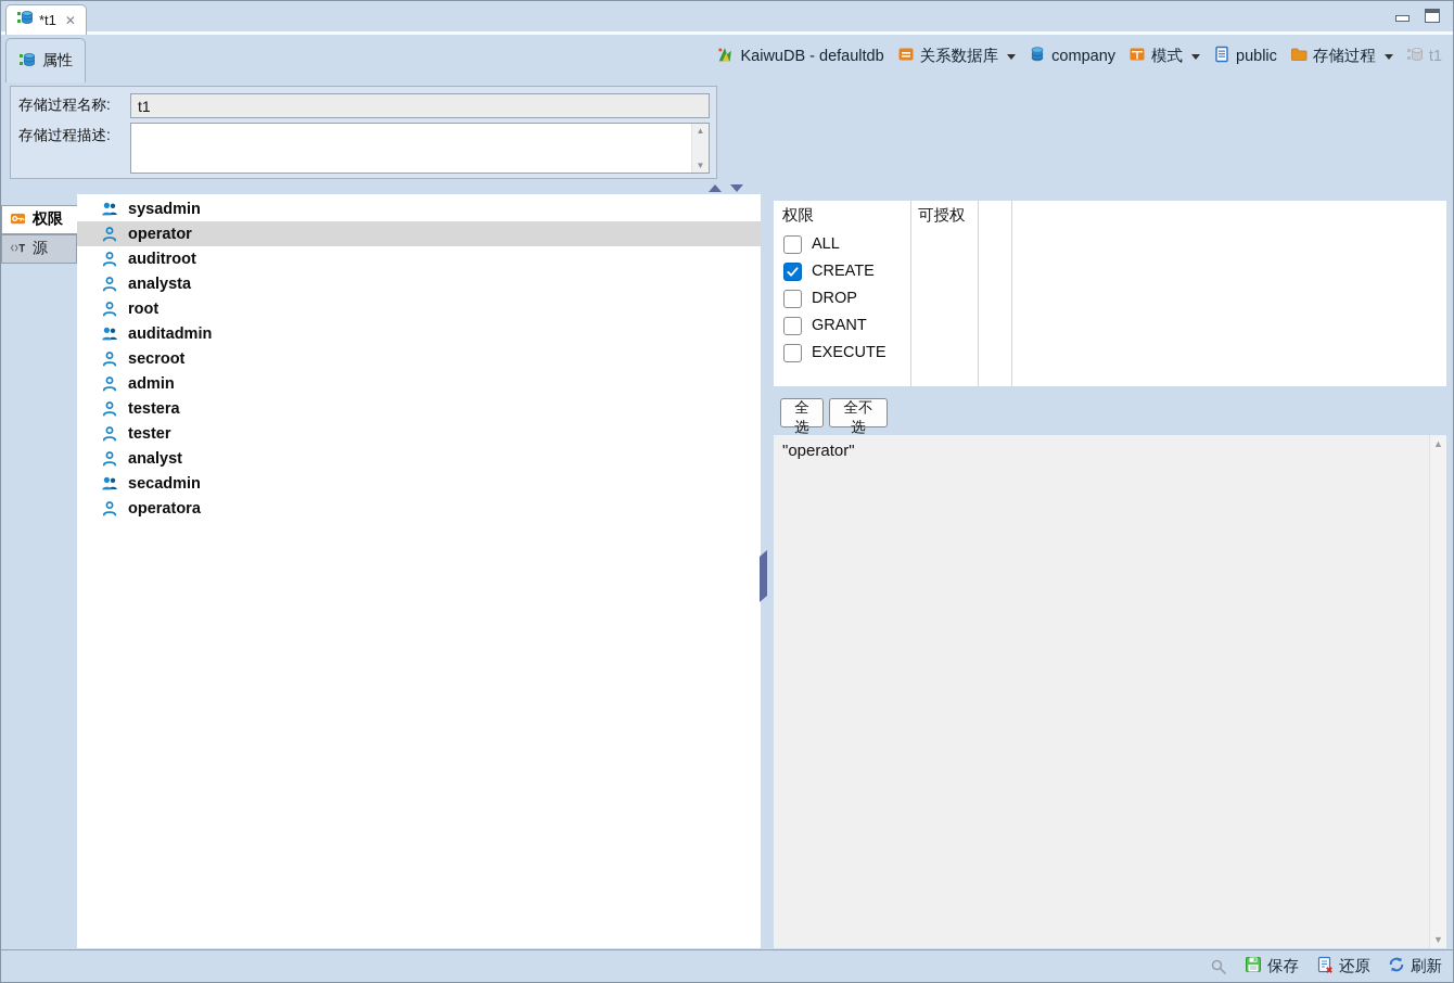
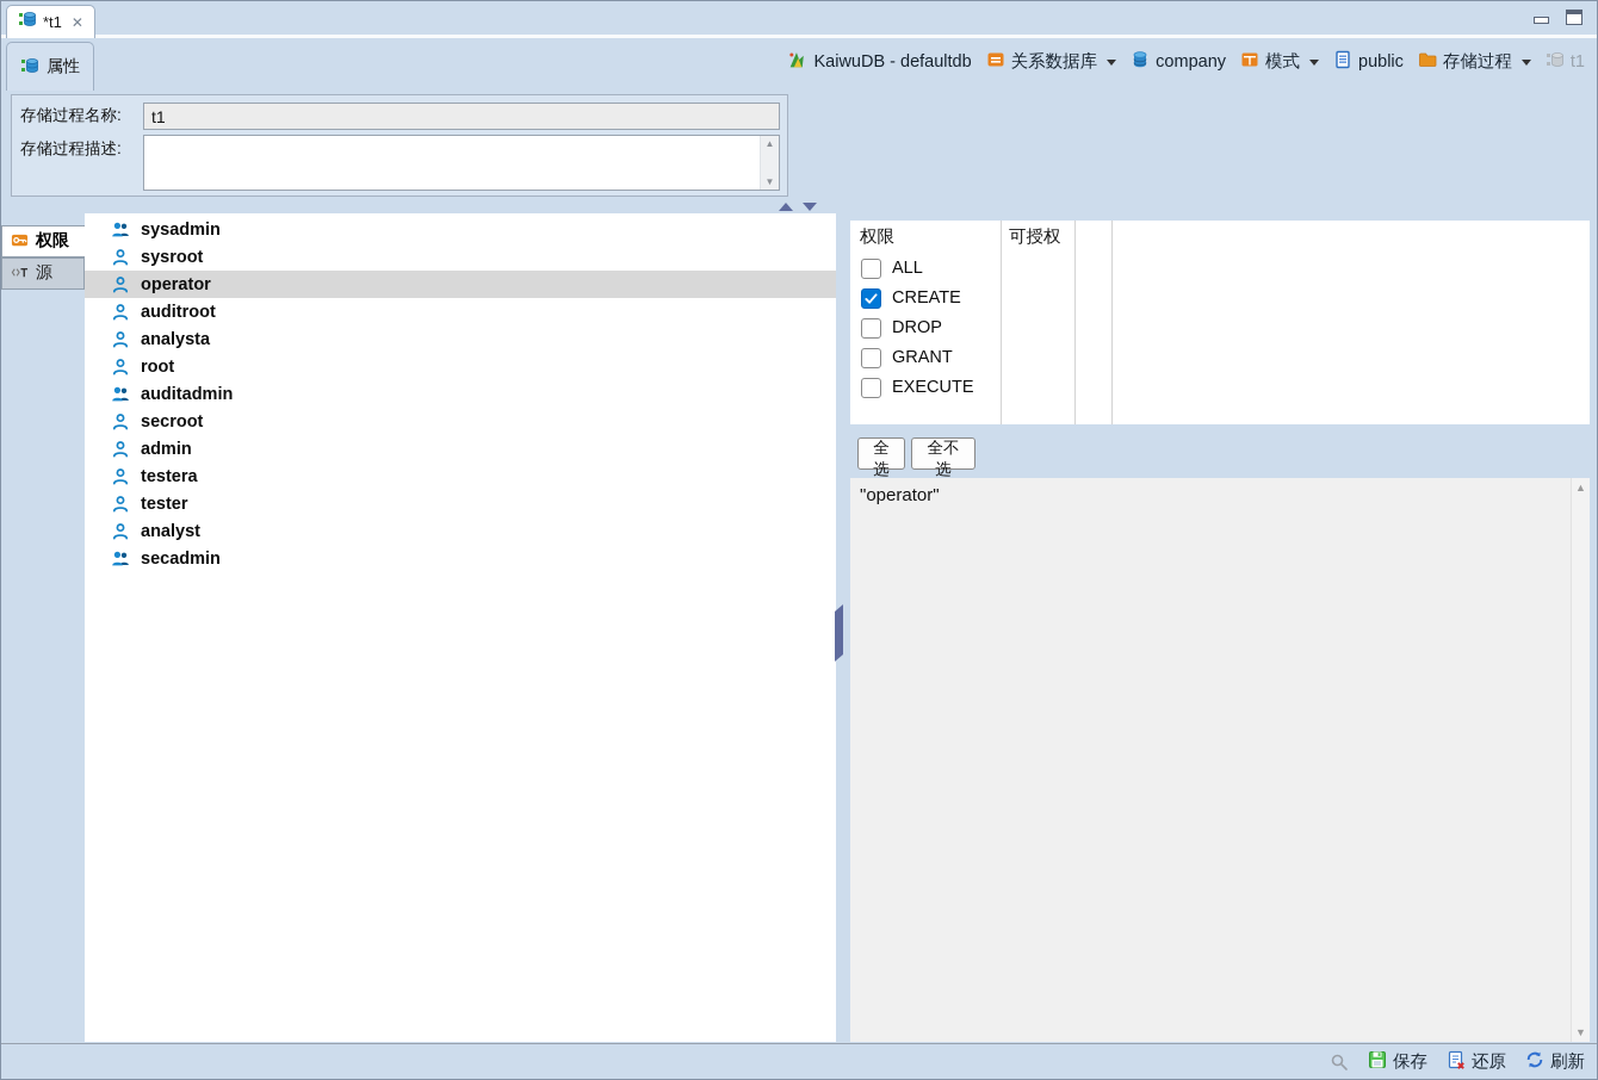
  *t1
  ✕
  属性
  KaiwuDB - defaultdb
  关系数据库
  company
  模式
  public
  存储过程
  t1
  存储过程名称:
  t1
  存储过程描述:
  ▲
  ▼
  权限
  源
  sysadmin
+ sysroot
  operator
  auditroot
  analysta
  root
  auditadmin
  secroot
  admin
  testera
  tester
  analyst
  secadmin
- operatora
  权限
  可授权
  ALL
  CREATE
  DROP
  GRANT
  EXECUTE
  全选
  全不选
  "operator"
  ▲
  ▼
  保存
  还原
  刷新
